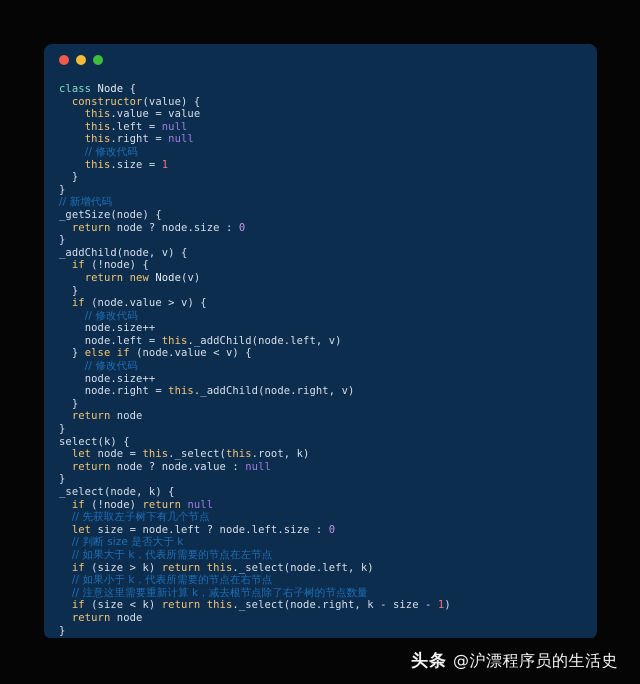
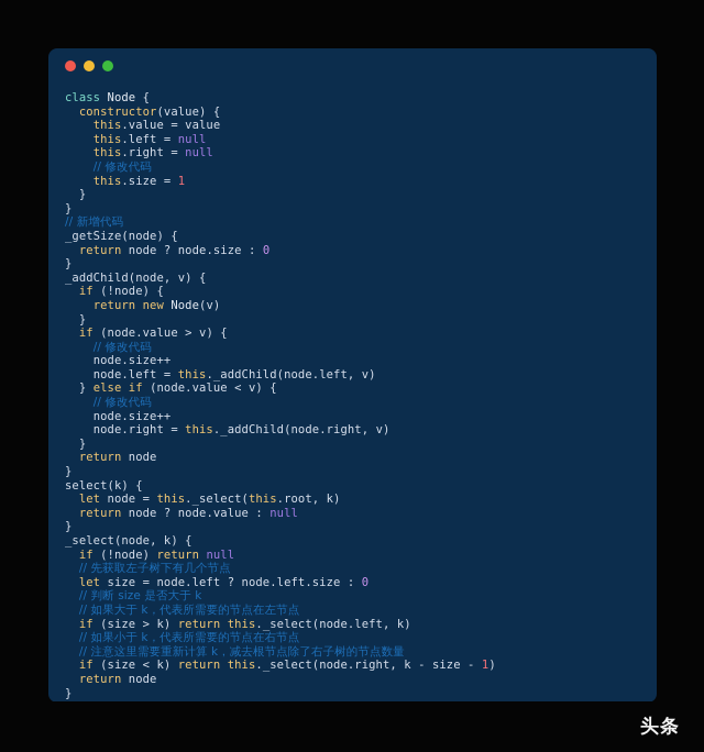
  class Node { constructor(value) { this.value = value this.left = null this.right = null // 修改代码 this.size = 1 } } // 新增代码 _getSize(node) { return node ? node.size : 0 } _addChild(node, v) { if (!node) { return new Node(v) } if (node.value > v) { // 修改代码 node.size++ node.left = this._addChild(node.left, v) } else if (node.value < v) { // 修改代码 node.size++ node.right = this._addChild(node.right, v) } return node } select(k) { let node = this._select(this.root, k) return node ? node.value : null } _select(node, k) { if (!node) return null // 先获取左子树下有几个节点 let size = node.left ? node.left.size : 0 // 判断 size 是否大于 k // 如果大于 k，代表所需要的节点在左节点 if (size > k) return this._select(node.left, k) // 如果小于 k，代表所需要的节点在右节点 // 注意这里需要重新计算 k，减去根节点除了右子树的节点数量 if (size < k) return this._select(node.right, k - size - 1) return node }
  头条
- @沪漂程序员的生活史
